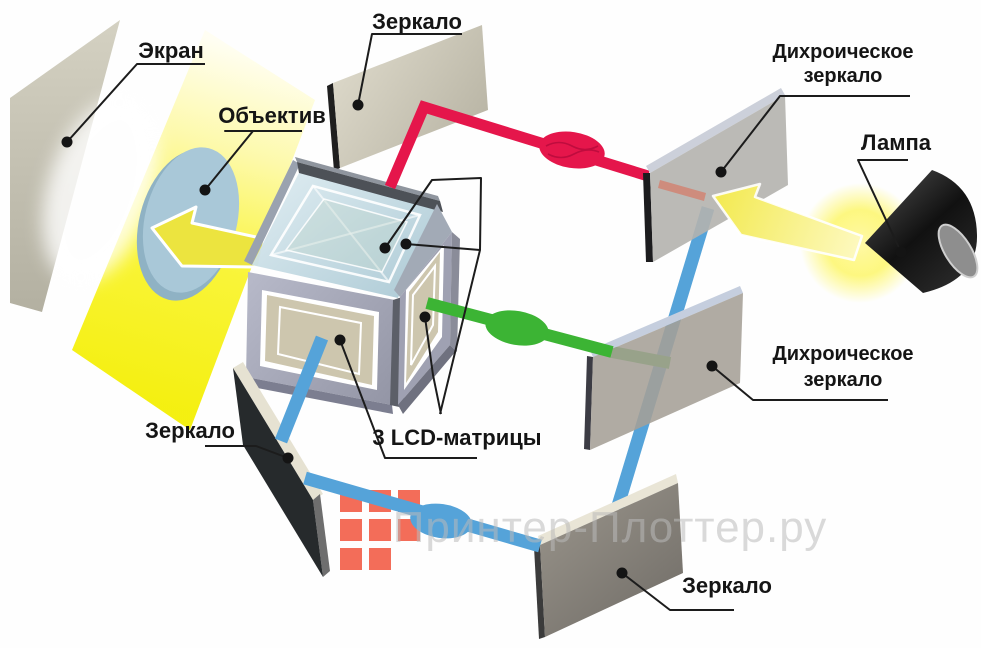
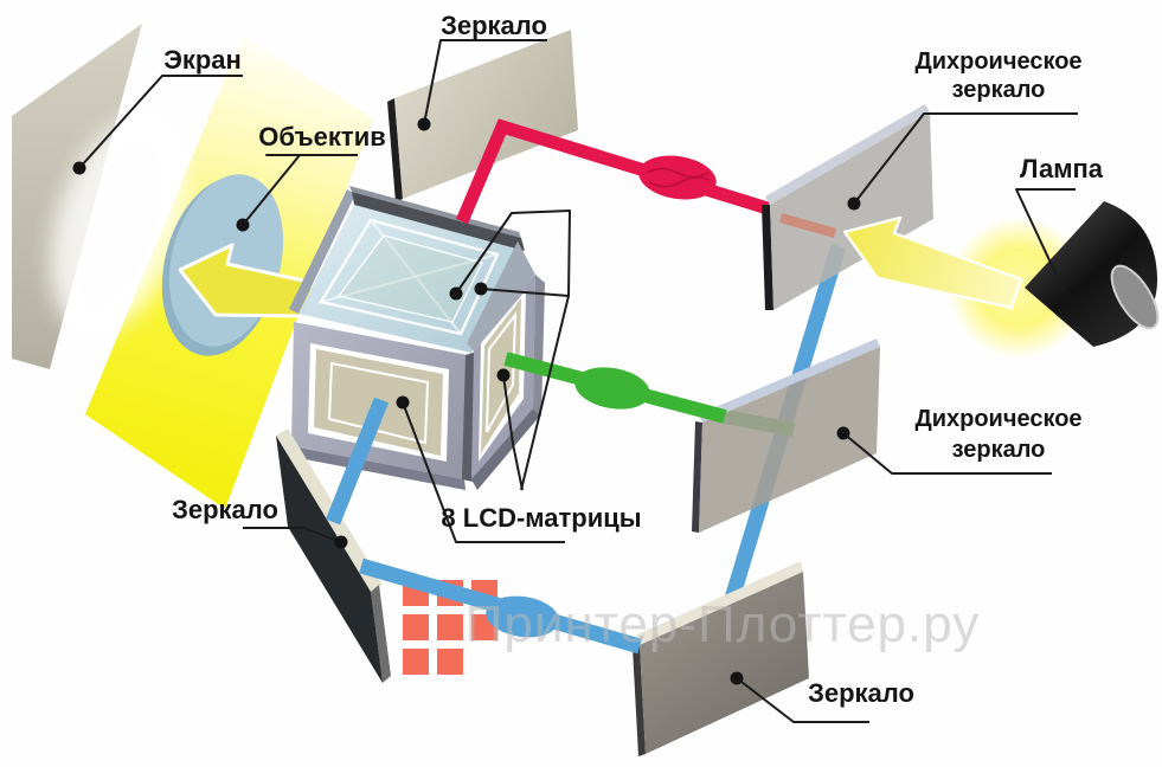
  Принтер-Плоттер.ру
  Экран
  Зеркало
  Дихроическое
  зеркало
  Лампа
  Объектив
- 3 LCD-матрицы
+ 8 LCD-матрицы
  Зеркало
  Дихроическое
  зеркало
  Зеркало
